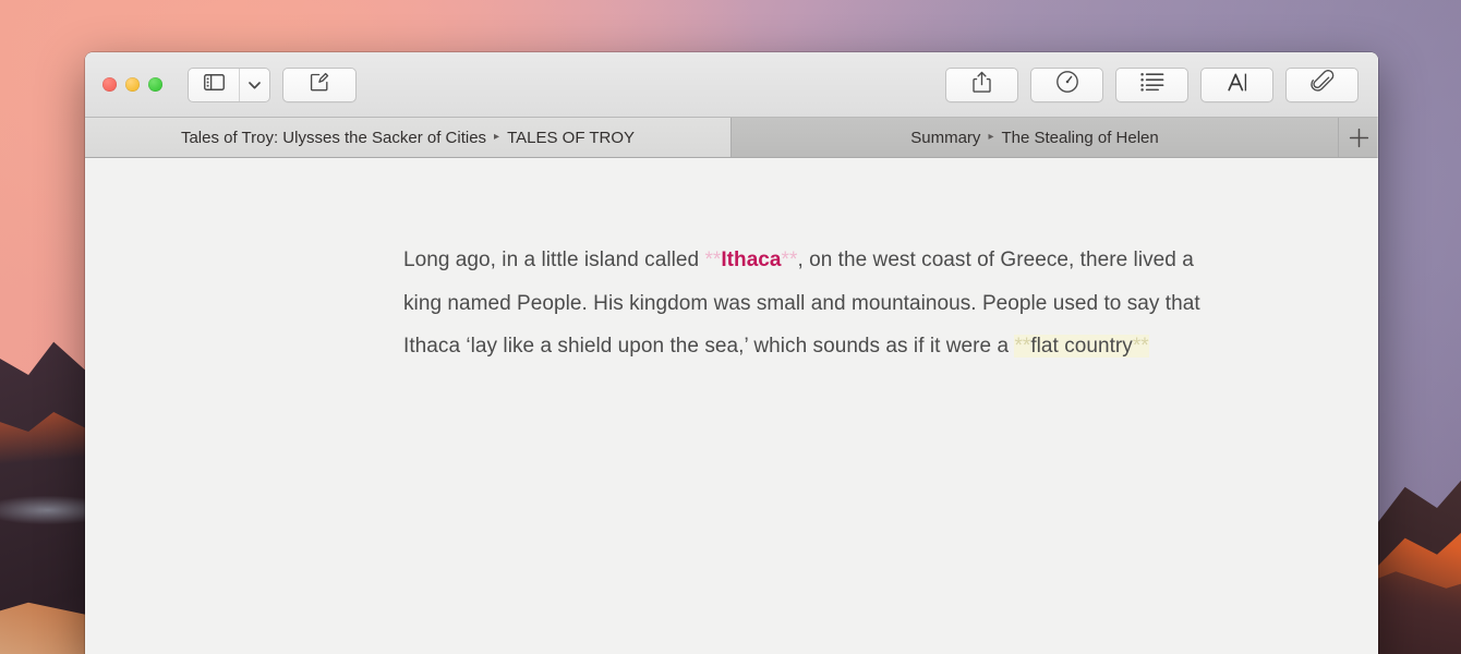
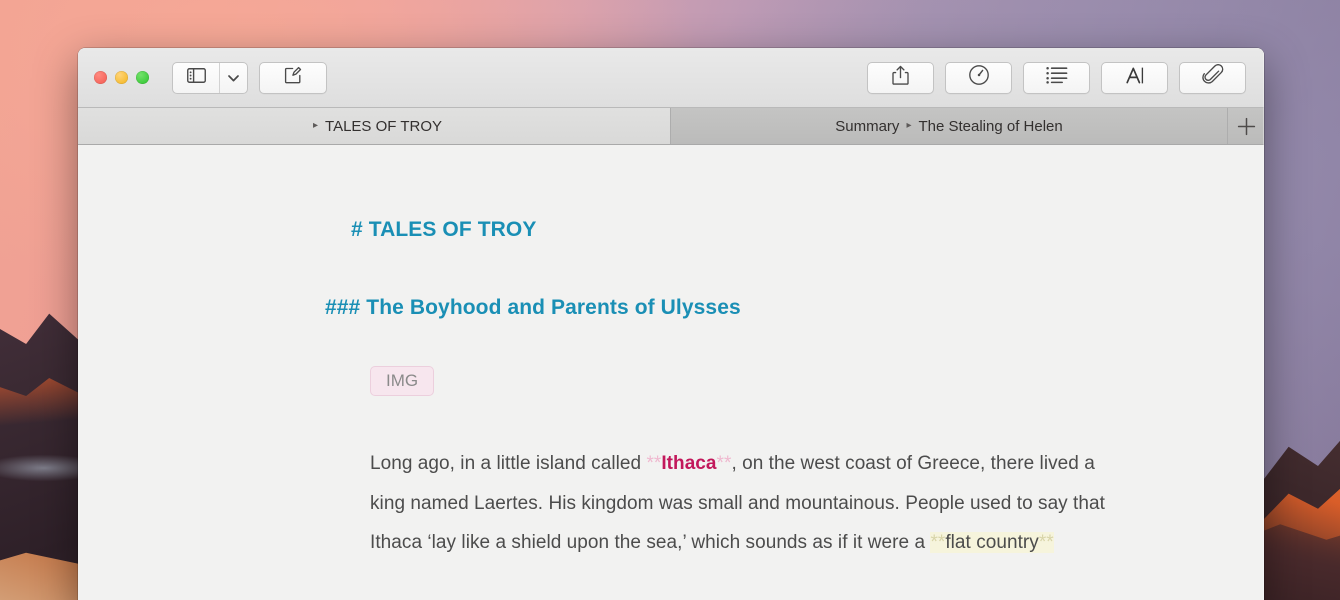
- Tales of Troy: Ulysses the Sacker of Cities
  ▸
  TALES OF TROY
  Summary
  ▸
  The Stealing of Helen
+ # TALES OF TROY
+ ### The Boyhood and Parents of Ulysses
+ IMG
- Long ago, in a little island called **Ithaca**, on the west coast of Greece, there lived a king named People. His kingdom was small and mountainous. People used to say that Ithaca ‘lay like a shield upon the sea,’ which sounds as if it were a **flat country**
+ Long ago, in a little island called **Ithaca**, on the west coast of Greece, there lived a king named Laertes. His kingdom was small and mountainous. People used to say that Ithaca ‘lay like a shield upon the sea,’ which sounds as if it were a **flat country**
